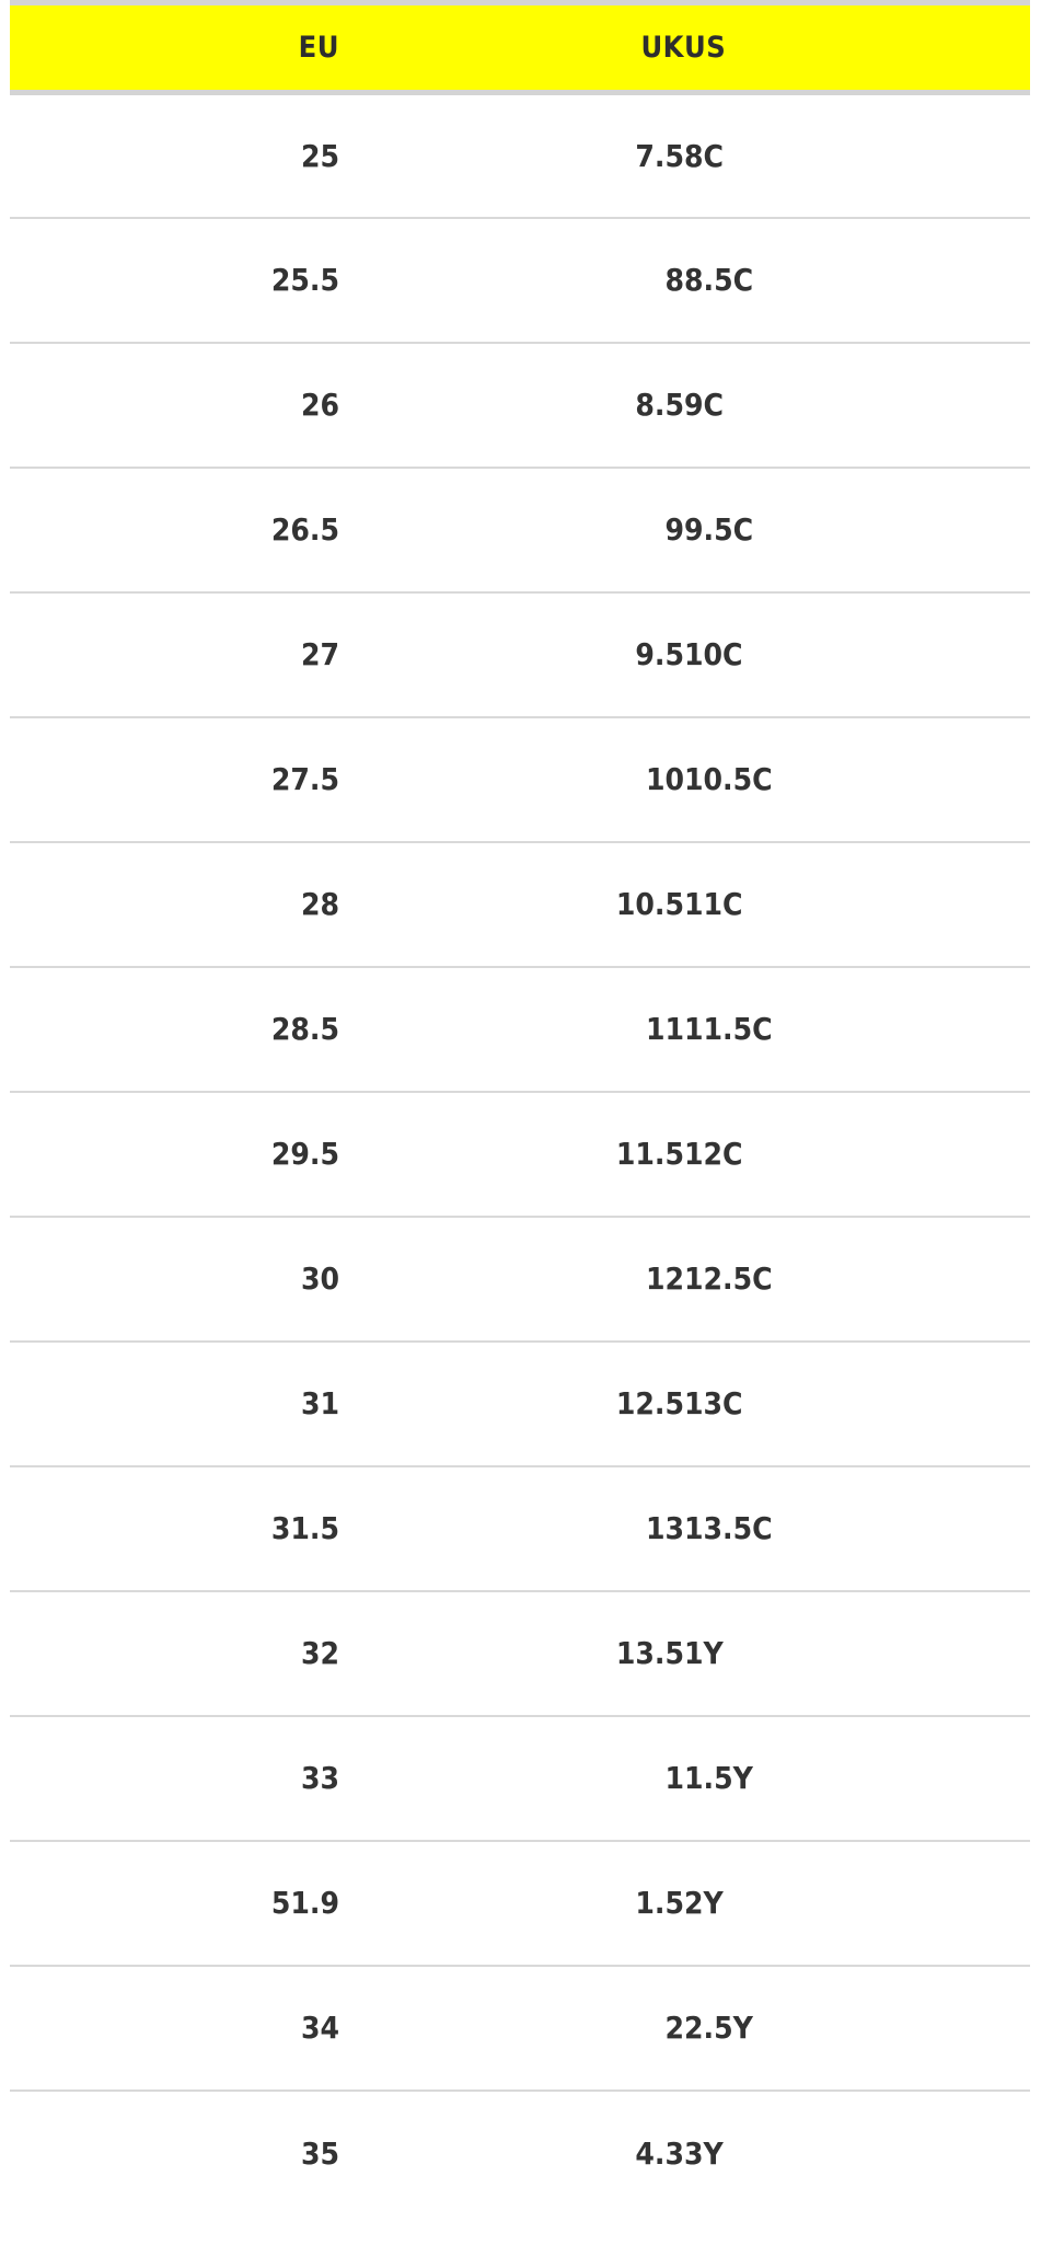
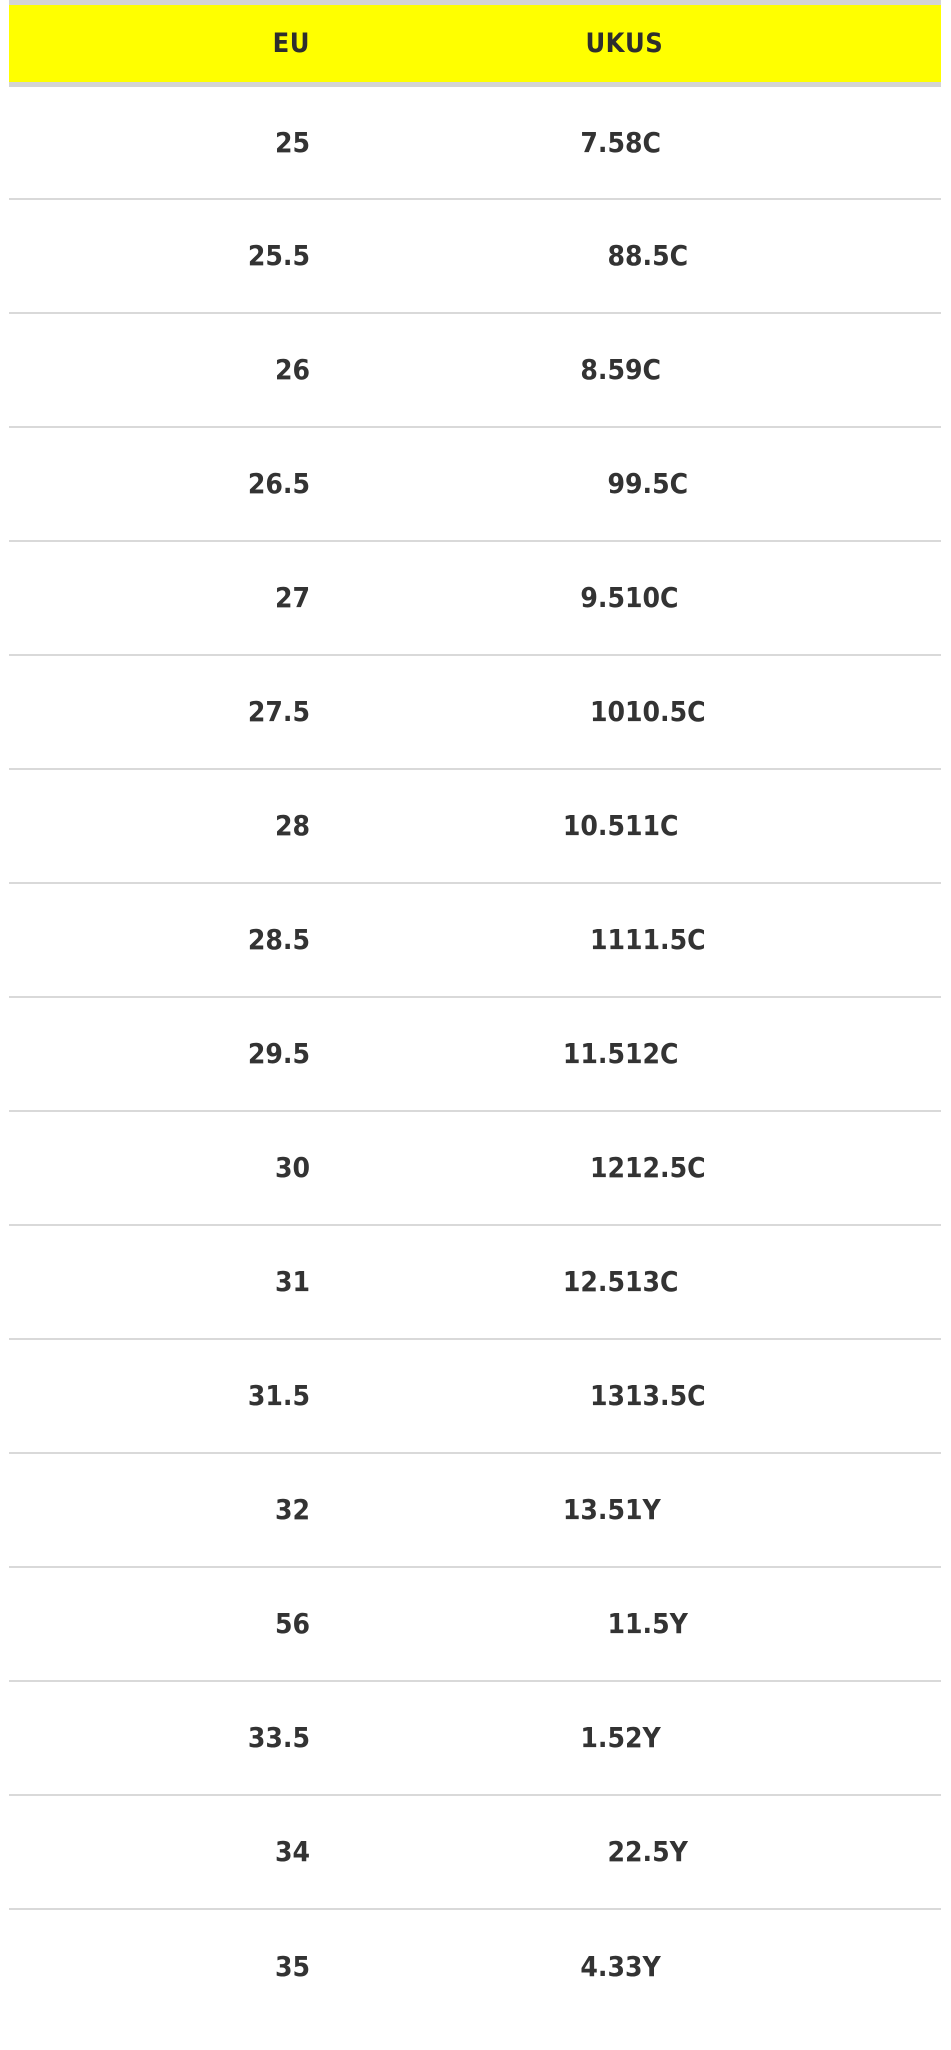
  	EU	UK	US
  	25	7.5	8C
  	25.5	8	8.5C
  	26	8.5	9C
  	26.5	9	9.5C
  	27	9.5	10C
  	27.5	10	10.5C
  	28	10.5	11C
  	28.5	11	11.5C
  	29.5	11.5	12C
  	30	12	12.5C
  	31	12.5	13C
  	31.5	13	13.5C
  	32	13.5	1Y
- 	33	1	1.5Y
+ 	56	1	1.5Y
- 	51.9	1.5	2Y
+ 	33.5	1.5	2Y
  	34	2	2.5Y
  	35	4.3	3Y
